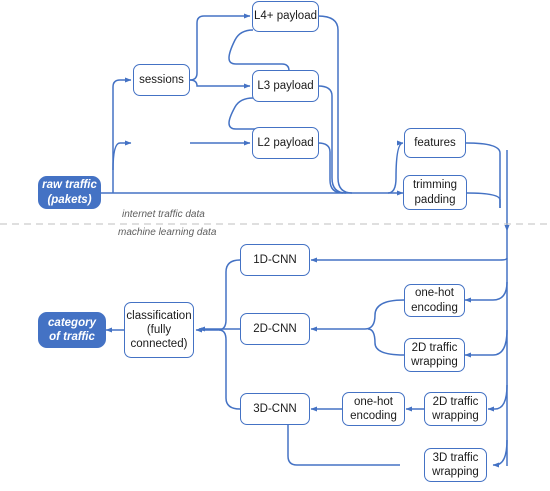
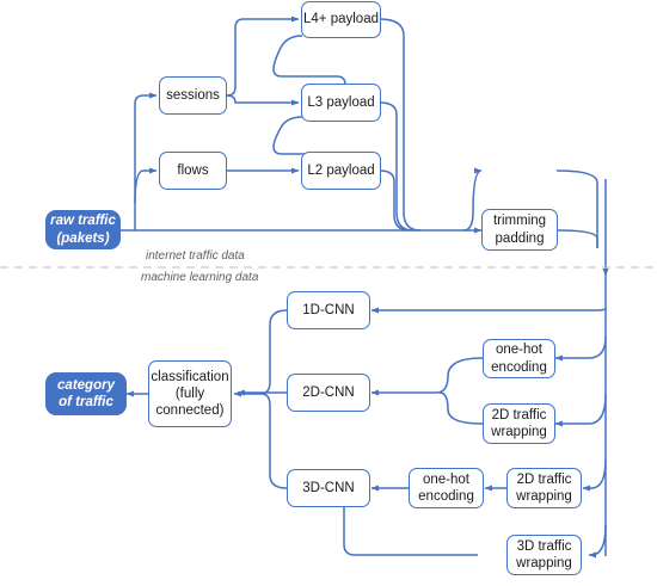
  raw traffic
  (pakets)
  category
  of traffic
  sessions
+ flows
  L4+ payload
  L3 payload
  L2 payload
- features
  trimming
  padding
  internet traffic data
  machine learning data
  1D-CNN
  2D-CNN
  3D-CNN
  one-hot
  encoding
  2D traffic
  wrapping
  one-hot
  encoding
  2D traffic
  wrapping
  3D traffic
  wrapping
  classification
  (fully
  connected)
